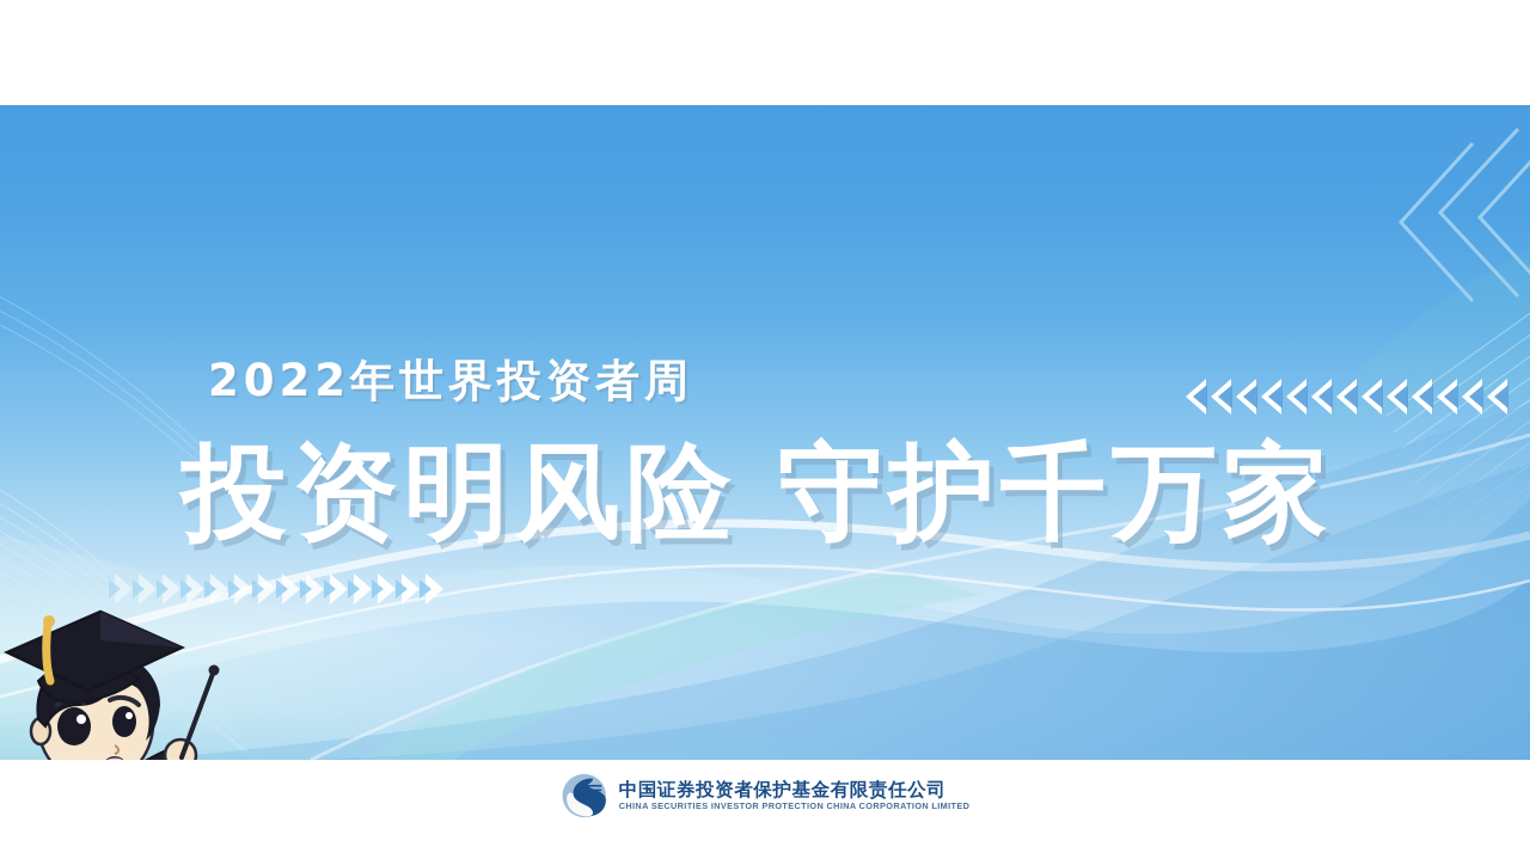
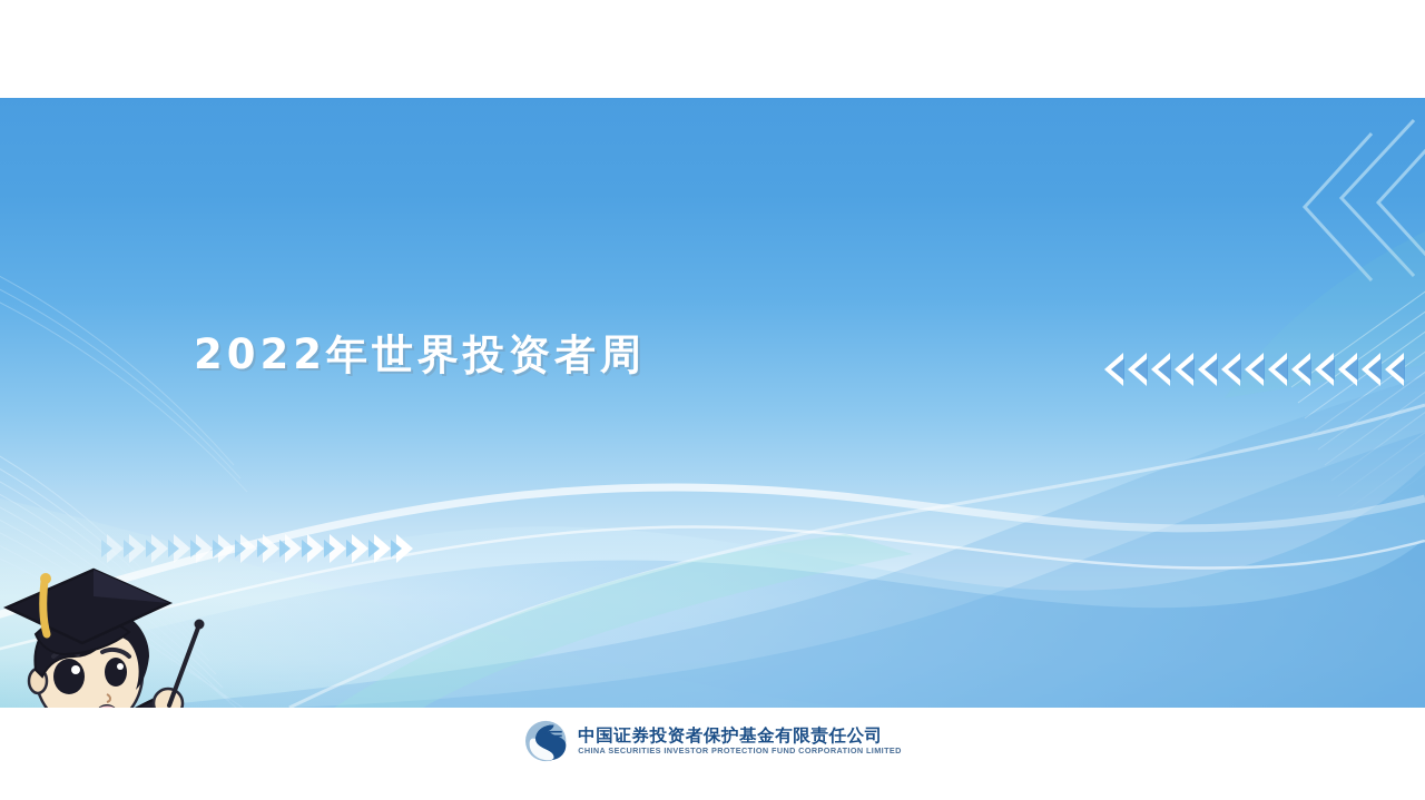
  2022年世界投资者周
- 投资明风险 守护千万家
  中国证券投资者保护基金有限责任公司
- CHINA SECURITIES INVESTOR PROTECTION CHINA CORPORATION LIMITED
+ CHINA SECURITIES INVESTOR PROTECTION FUND CORPORATION LIMITED
